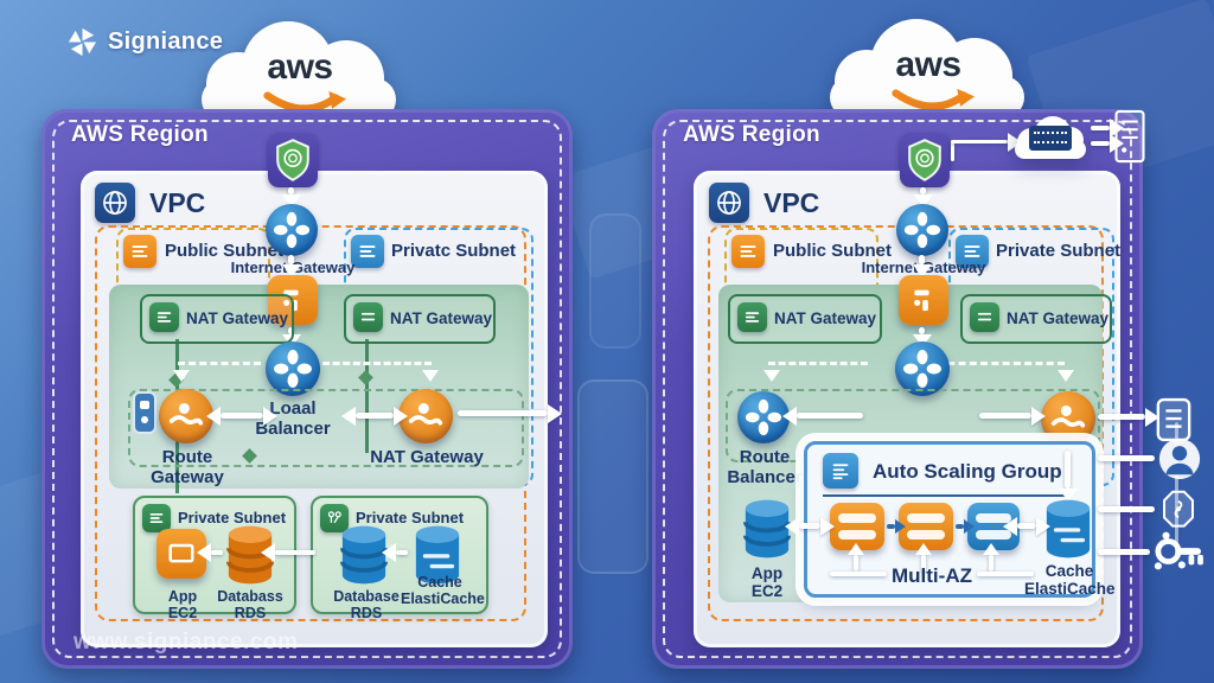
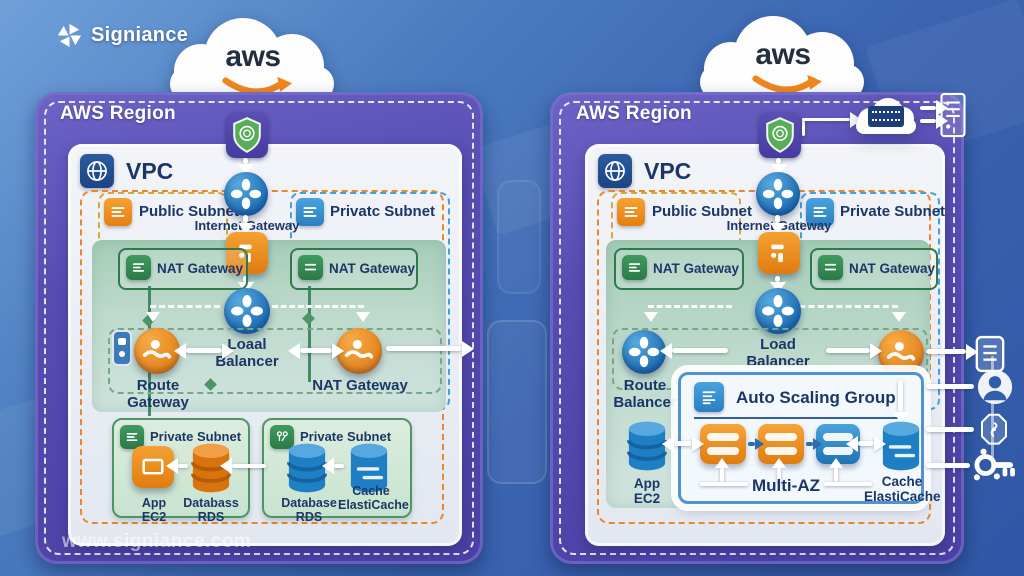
  Signiance
  aws
  aws
  AWS Region
  VPC
  Public Subne
  Privatc Subnet
  Interneateway
  NAT Gateway
  NAT Gateway
  oaal Balancer
  Route Gateway
  NAT Gateway
  Private Subnet
  App EC2
  Databass RDS
  Private Subnet
  Database RDS
  Cache ElastiCache
  www.signiance.com
  AWS Region
  VPC
  Public Subnet
  Private Subnet
  Interneateway
  NAT Gateway
  NAT Gateway
+ Load Balancer
  Route Balancer
  Auto Scaling Group
  Multi-AZ
  App EC2
  Cache ElastiCache
